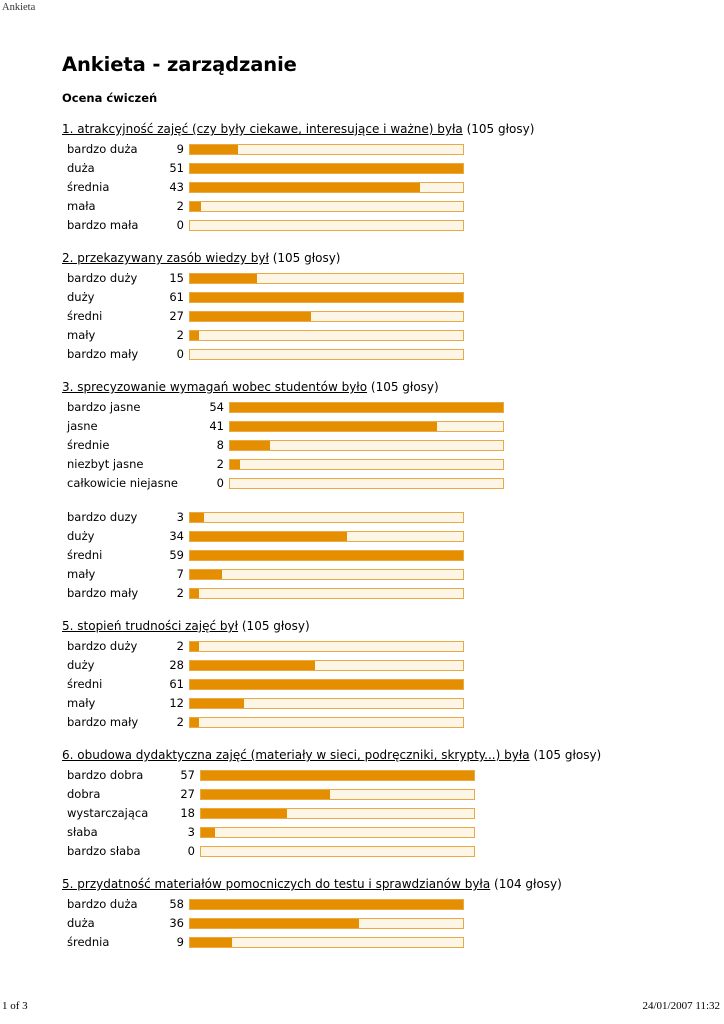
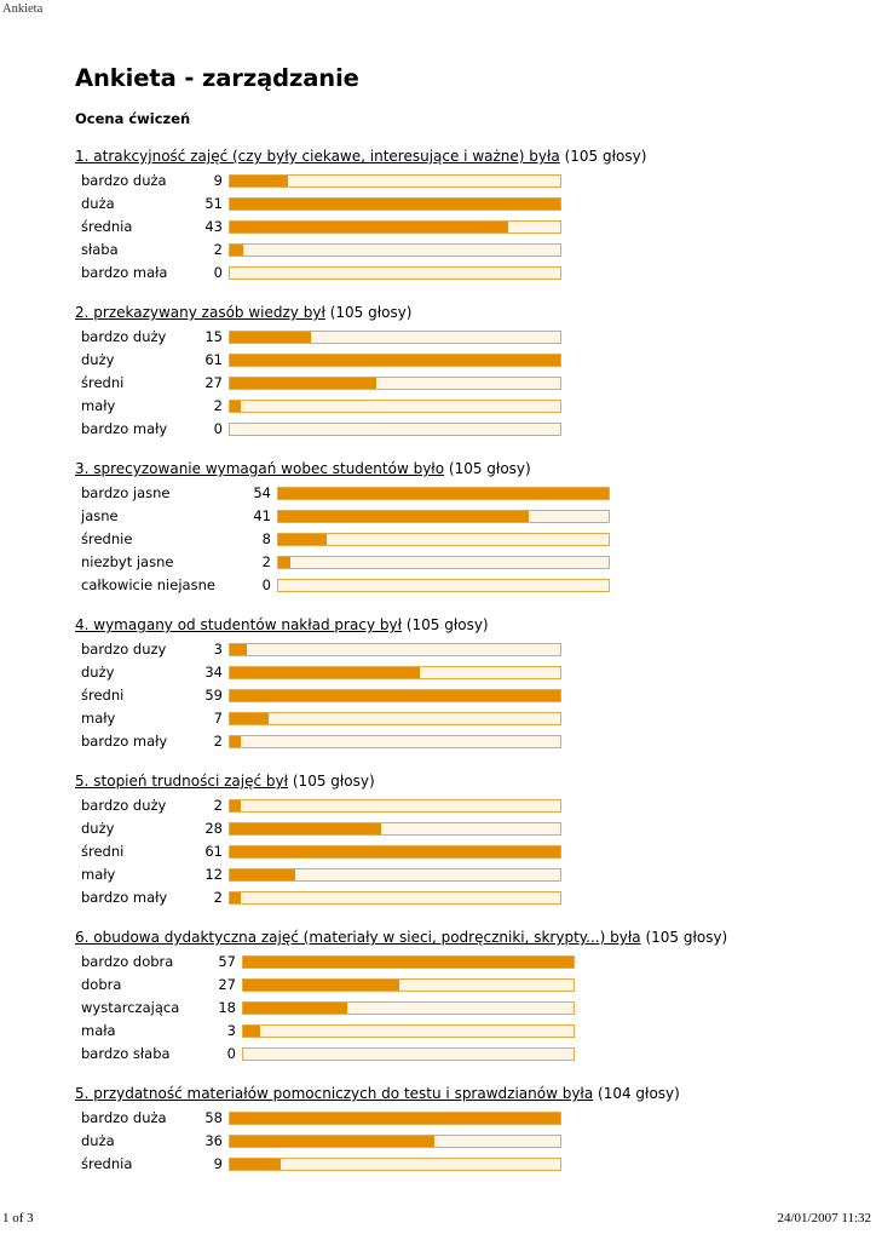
  Ankieta
  Ankieta - zarządzanie
  Ocena ćwiczeń
  1. atrakcyjność zajęć (czy były ciekawe, interesujące i ważne) była (105 głosy)
  bardzo duża
  9
  duża
  51
  średnia
  43
- mała
+ słaba
  2
  bardzo mała
  0
  2. przekazywany zasób wiedzy był (105 głosy)
  bardzo duży
  15
  duży
  61
  średni
  27
  mały
  2
  bardzo mały
  0
  3. sprecyzowanie wymagań wobec studentów było (105 głosy)
  bardzo jasne
  54
  jasne
  41
  średnie
  8
  niezbyt jasne
  2
  całkowicie niejasne
  0
+ 4. wymagany od studentów nakład pracy był (105 głosy)
  bardzo duzy
  3
  duży
  34
  średni
  59
  mały
  7
  bardzo mały
  2
  5. stopień trudności zajęć był (105 głosy)
  bardzo duży
  2
  duży
  28
  średni
  61
  mały
  12
  bardzo mały
  2
  6. obudowa dydaktyczna zajęć (materiały w sieci, podręczniki, skrypty...) była (105 głosy)
  bardzo dobra
  57
  dobra
  27
  wystarczająca
  18
- słaba
+ mała
  3
  bardzo słaba
  0
  5. przydatność materiałów pomocniczych do testu i sprawdzianów była (104 głosy)
  bardzo duża
  58
  duża
  36
  średnia
  9
  1 of 3
  24/01/2007 11:32
